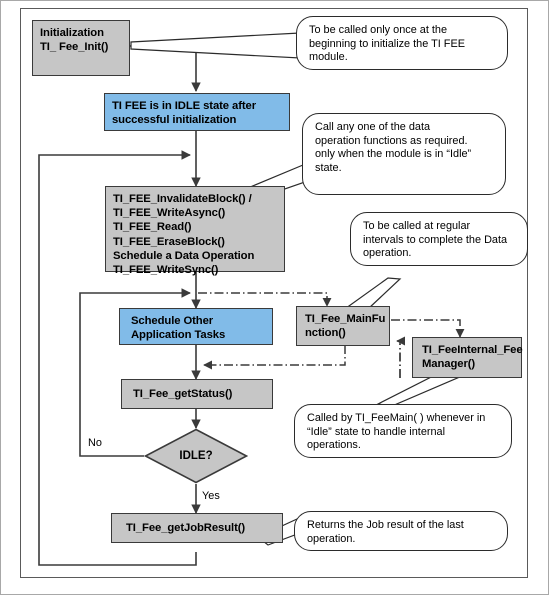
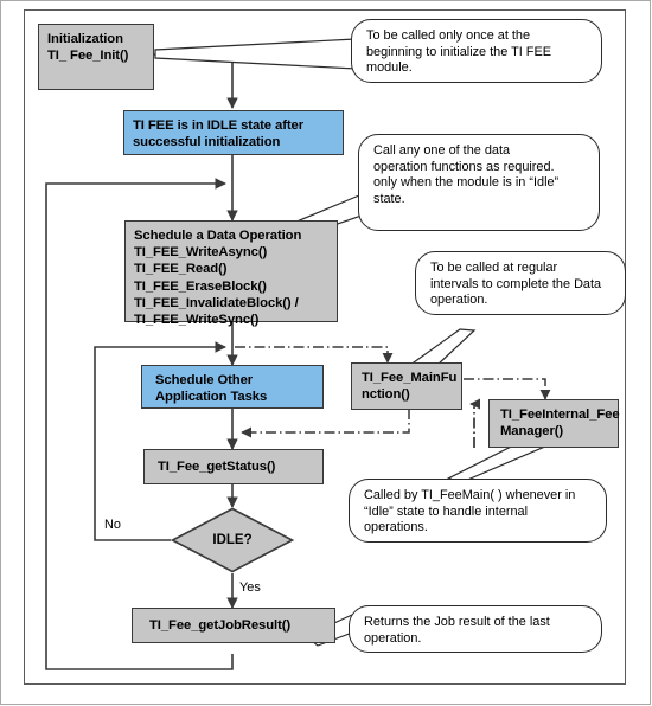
  Initialization
  TI_ Fee_Init()
  TI FEE is in IDLE state after
  successful initialization
- TI_FEE_InvalidateBlock() /
+ Schedule a Data Operation
  TI_FEE_WriteAsync()
  TI_FEE_Read()
  TI_FEE_EraseBlock()
- Schedule a Data Operation
+ TI_FEE_InvalidateBlock() /
  TI_FEE_WriteSync()
  Schedule Other
  Application Tasks
  TI_Fee_getStatus()
  TI_Fee_MainFu
  nction()
  TI_FeeInternal_Fee
  Manager()
  IDLE?
  TI_Fee_getJobResult()
  No
  Yes
  To be called only once at the
  beginning to initialize the TI FEE
  module.
  Call any one of the data
  operation functions as required.
  only when the module is in “Idle”
  state.
  To be called at regular
  intervals to complete the Data
  operation.
  Called by TI_FeeMain( ) whenever in
  “Idle” state to handle internal
  operations.
  Returns the Job result of the last
  operation.
